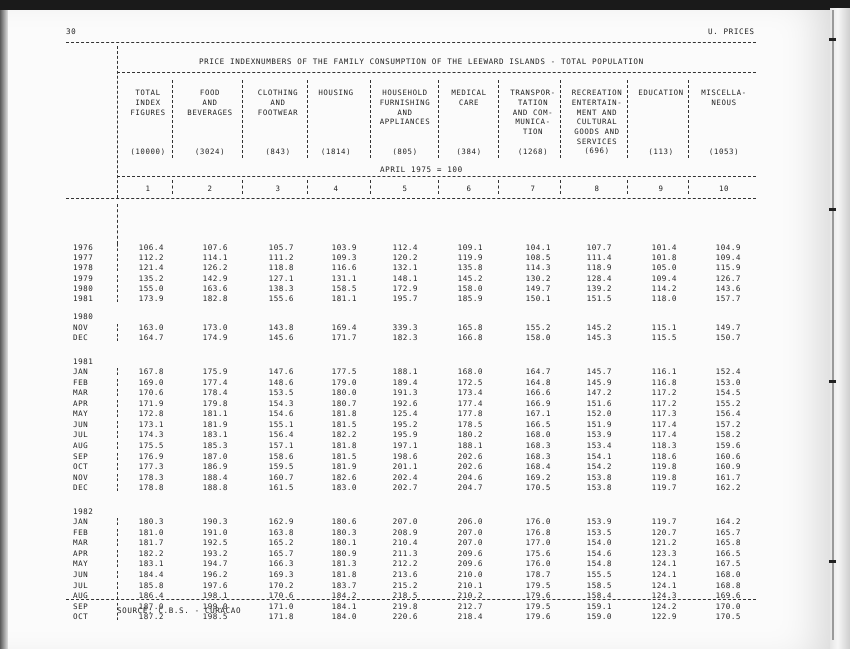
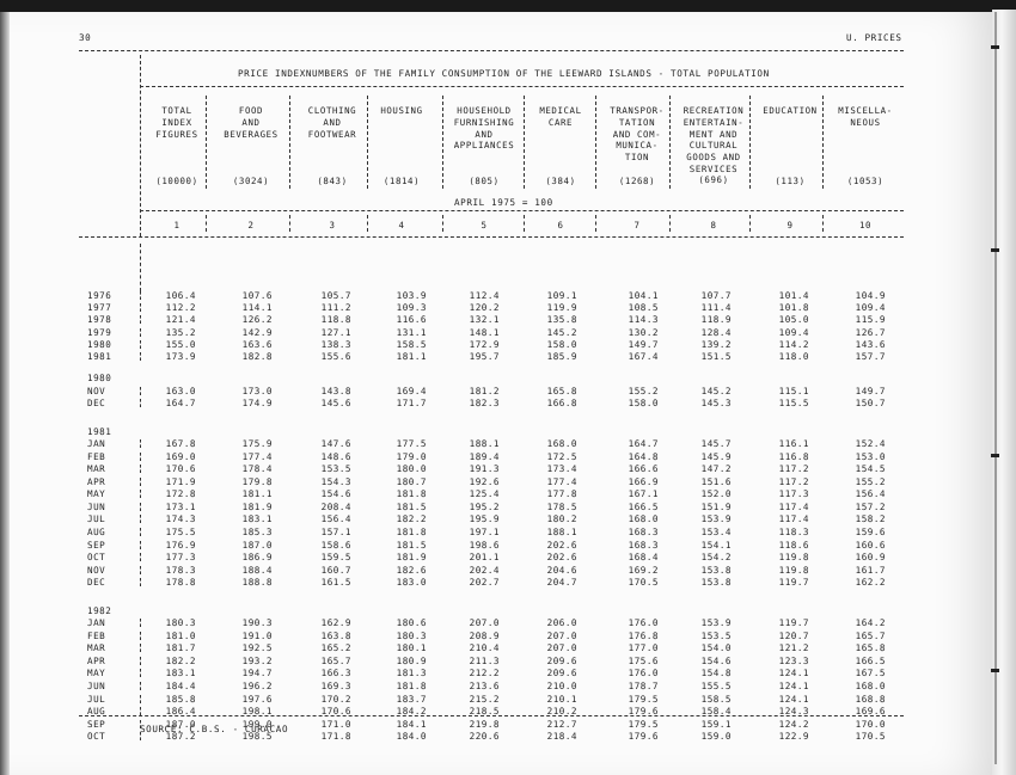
  30
  U. PRICES
  PRICE INDEXNUMBERS OF THE FAMILY CONSUMPTION OF THE LEEWARD ISLANDS - TOTAL POPULATION
  APRIL 1975 = 100
  TOTAL
  INDEX
  FIGURES
  (10000)
  1
  FOOD
  AND
  BEVERAGES
  (3024)
  2
  CLOTHING
  AND
  FOOTWEAR
  (843)
  3
  HOUSING
  (1814)
  4
  HOUSEHOLD
  FURNISHING
  AND
  APPLIANCES
  (805)
  5
  MEDICAL
  CARE
  (384)
  6
  TRANSPOR-
  TATION
  AND COM-
  MUNICA-
  TION
  (1268)
  7
  RECREATION
  ENTERTAIN-
  MENT AND
  CULTURAL
  GOODS AND
  SERVICES
  (696)
  8
  EDUCATION
  (113)
  9
  MISCELLA-
  NEOUS
  (1053)
  10
  1976
  106.4
  107.6
  105.7
  103.9
  112.4
  109.1
  104.1
  107.7
  101.4
  104.9
  1977
  112.2
  114.1
  111.2
  109.3
  120.2
  119.9
  108.5
  111.4
  101.8
  109.4
  1978
  121.4
  126.2
  118.8
  116.6
  132.1
  135.8
  114.3
  118.9
  105.0
  115.9
  1979
  135.2
  142.9
  127.1
  131.1
  148.1
  145.2
  130.2
  128.4
  109.4
  126.7
  1980
  155.0
  163.6
  138.3
  158.5
  172.9
  158.0
  149.7
  139.2
  114.2
  143.6
  1981
  173.9
  182.8
  155.6
  181.1
  195.7
  185.9
- 150.1
+ 167.4
  151.5
  118.0
  157.7
  1980
  NOV
  163.0
  173.0
  143.8
  169.4
- 339.3
+ 181.2
  165.8
  155.2
  145.2
  115.1
  149.7
  DEC
  164.7
  174.9
  145.6
  171.7
  182.3
  166.8
  158.0
  145.3
  115.5
  150.7
  1981
  JAN
  167.8
  175.9
  147.6
  177.5
  188.1
  168.0
  164.7
  145.7
  116.1
  152.4
  FEB
  169.0
  177.4
  148.6
  179.0
  189.4
  172.5
  164.8
  145.9
  116.8
  153.0
  MAR
  170.6
  178.4
  153.5
  180.0
  191.3
  173.4
  166.6
  147.2
  117.2
  154.5
  APR
  171.9
  179.8
  154.3
  180.7
  192.6
  177.4
  166.9
  151.6
  117.2
  155.2
  MAY
  172.8
  181.1
  154.6
  181.8
  125.4
  177.8
  167.1
  152.0
  117.3
  156.4
  JUN
  173.1
  181.9
- 155.1
+ 208.4
  181.5
  195.2
  178.5
  166.5
  151.9
  117.4
  157.2
  JUL
  174.3
  183.1
  156.4
  182.2
  195.9
  180.2
  168.0
  153.9
  117.4
  158.2
  AUG
  175.5
  185.3
  157.1
  181.8
  197.1
  188.1
  168.3
  153.4
  118.3
  159.6
  SEP
  176.9
  187.0
  158.6
  181.5
  198.6
  202.6
  168.3
  154.1
  118.6
  160.6
  OCT
  177.3
  186.9
  159.5
  181.9
  201.1
  202.6
  168.4
  154.2
  119.8
  160.9
  NOV
  178.3
  188.4
  160.7
  182.6
  202.4
  204.6
  169.2
  153.8
  119.8
  161.7
  DEC
  178.8
  188.8
  161.5
  183.0
  202.7
  204.7
  170.5
  153.8
  119.7
  162.2
  1982
  JAN
  180.3
  190.3
  162.9
  180.6
  207.0
  206.0
  176.0
  153.9
  119.7
  164.2
  FEB
  181.0
  191.0
  163.8
  180.3
  208.9
  207.0
  176.8
  153.5
  120.7
  165.7
  MAR
  181.7
  192.5
  165.2
  180.1
  210.4
  207.0
  177.0
  154.0
  121.2
  165.8
  APR
  182.2
  193.2
  165.7
  180.9
  211.3
  209.6
  175.6
  154.6
  123.3
  166.5
  MAY
  183.1
  194.7
  166.3
  181.3
  212.2
  209.6
  176.0
  154.8
  124.1
  167.5
  JUN
  184.4
  196.2
  169.3
  181.8
  213.6
  210.0
  178.7
  155.5
  124.1
  168.0
  JUL
  185.8
  197.6
  170.2
  183.7
  215.2
  210.1
  179.5
  158.5
  124.1
  168.8
  AUG
  186.4
  198.1
  170.6
  184.2
  218.5
  210.2
  179.6
  158.4
  124.3
  169.6
  SEP
  187.0
  199.0
  171.0
  184.1
  219.8
  212.7
  179.5
  159.1
  124.2
  170.0
  OCT
  187.2
  198.5
  171.8
  184.0
  220.6
  218.4
  179.6
  159.0
  122.9
  170.5
  SOURCE: C.B.S. - CURACAO
